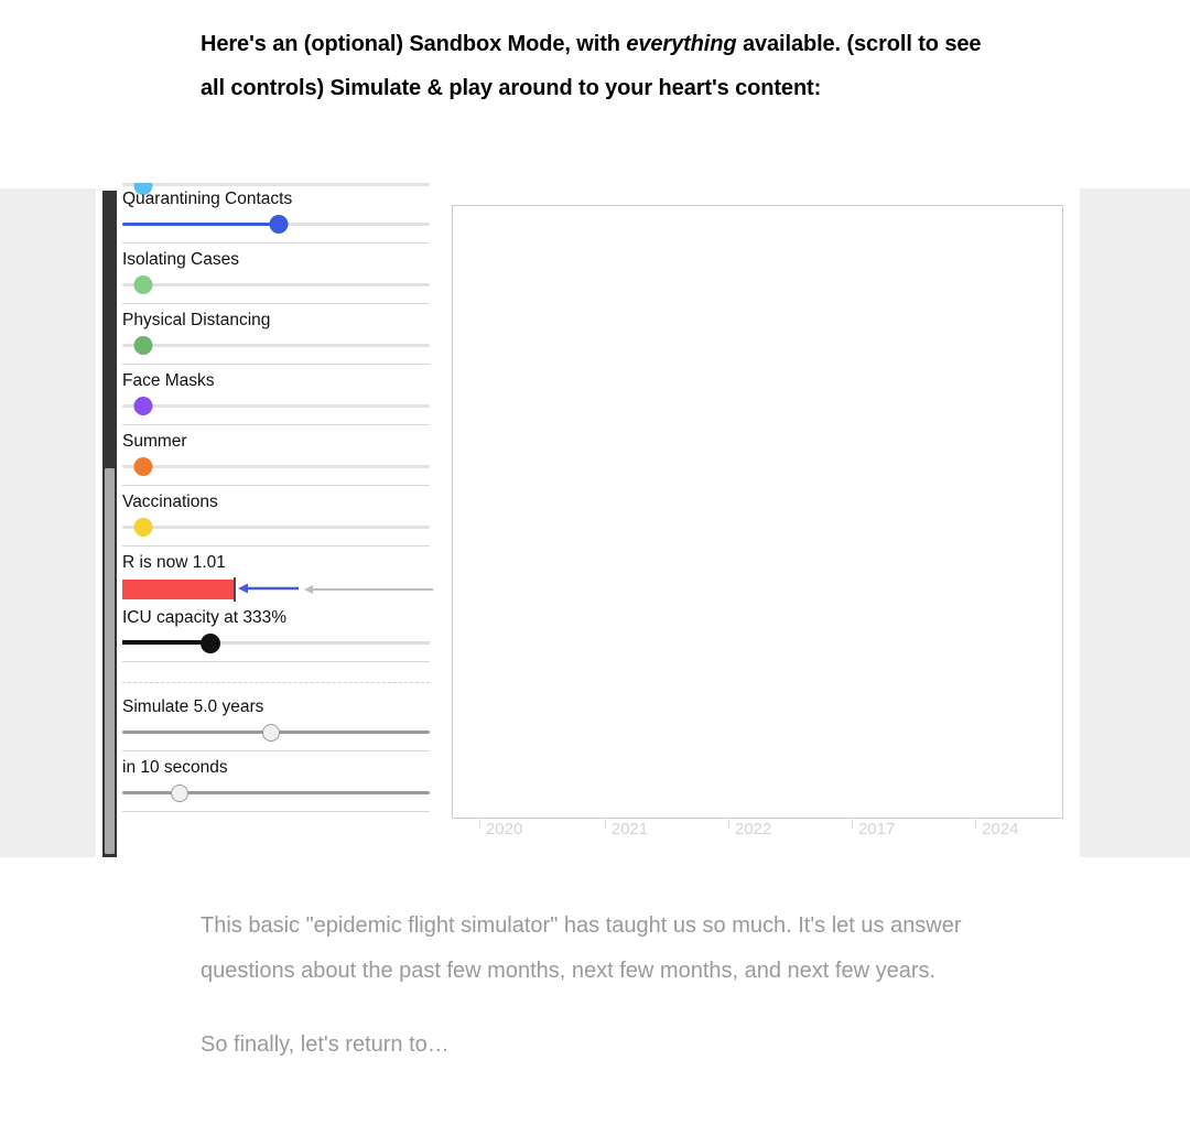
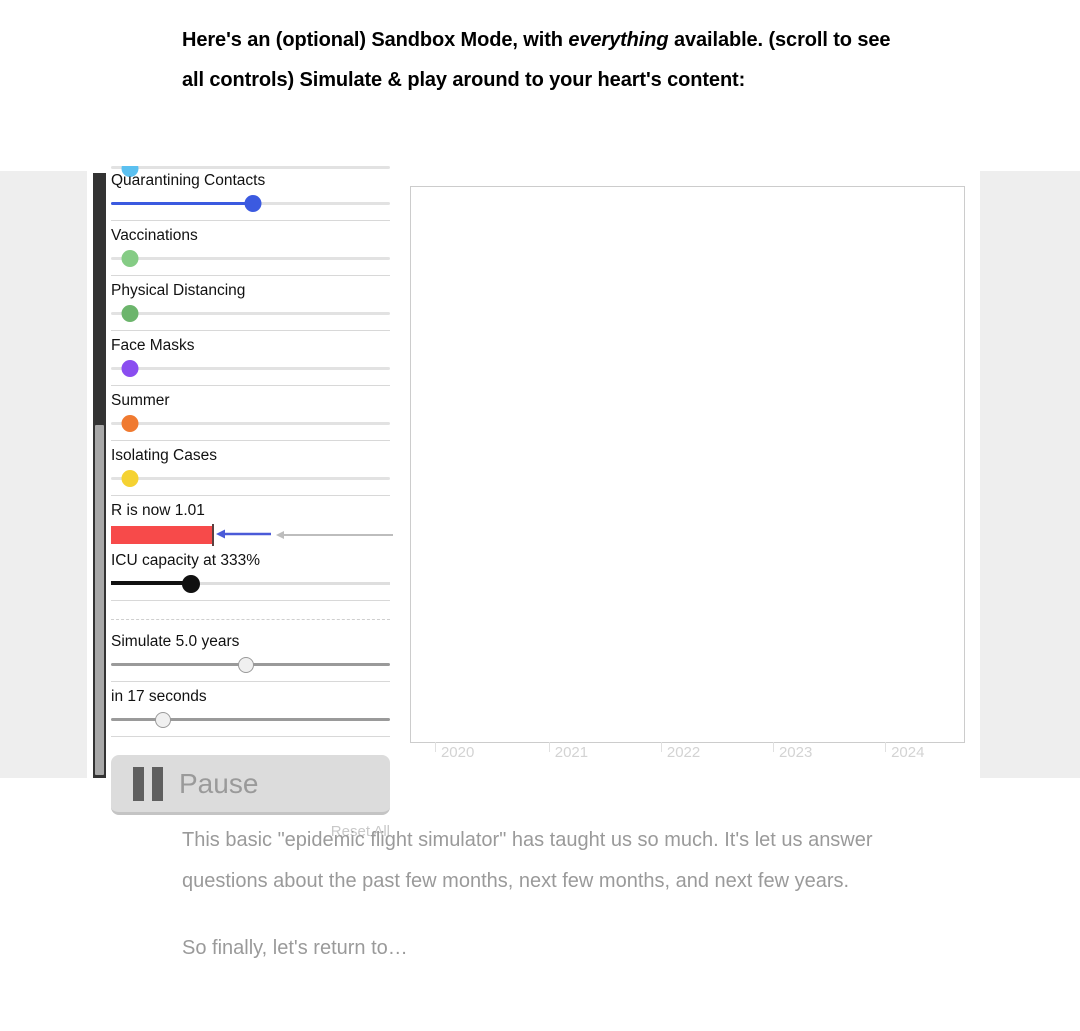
  Here's an (optional) Sandbox Mode, with everything available. (scroll to see all controls) Simulate & play around to your heart's content:
  Quarantining Contacts
- Isolating Cases
+ Vaccinations
  Physical Distancing
  Face Masks
  Summer
- Vaccinations
+ Isolating Cases
  R is now 1.01
  ICU capacity at 333%
  Simulate 5.0 years
- in 10 seconds
+ in 17 seconds
+ Pause
+ Reset All
  2020
  2021
  2022
- 2017
+ 2023
  2024
  This basic "epidemic flight simulator" has taught us so much. It's let us answer questions about the past few months, next few months, and next few years.
  So finally, let's return to…
